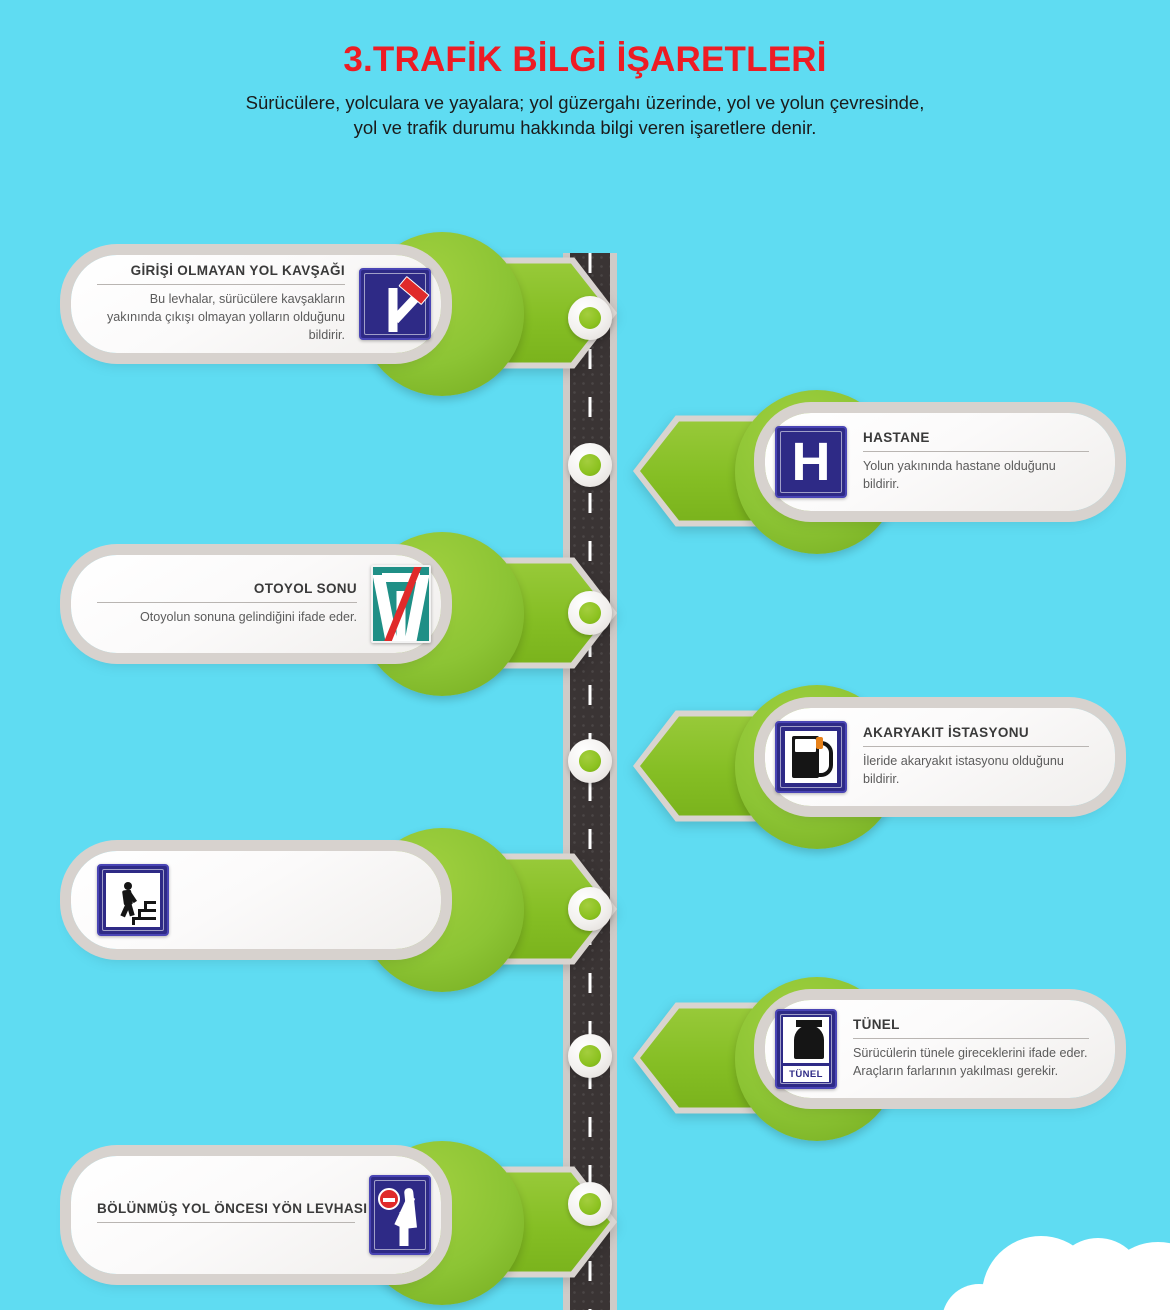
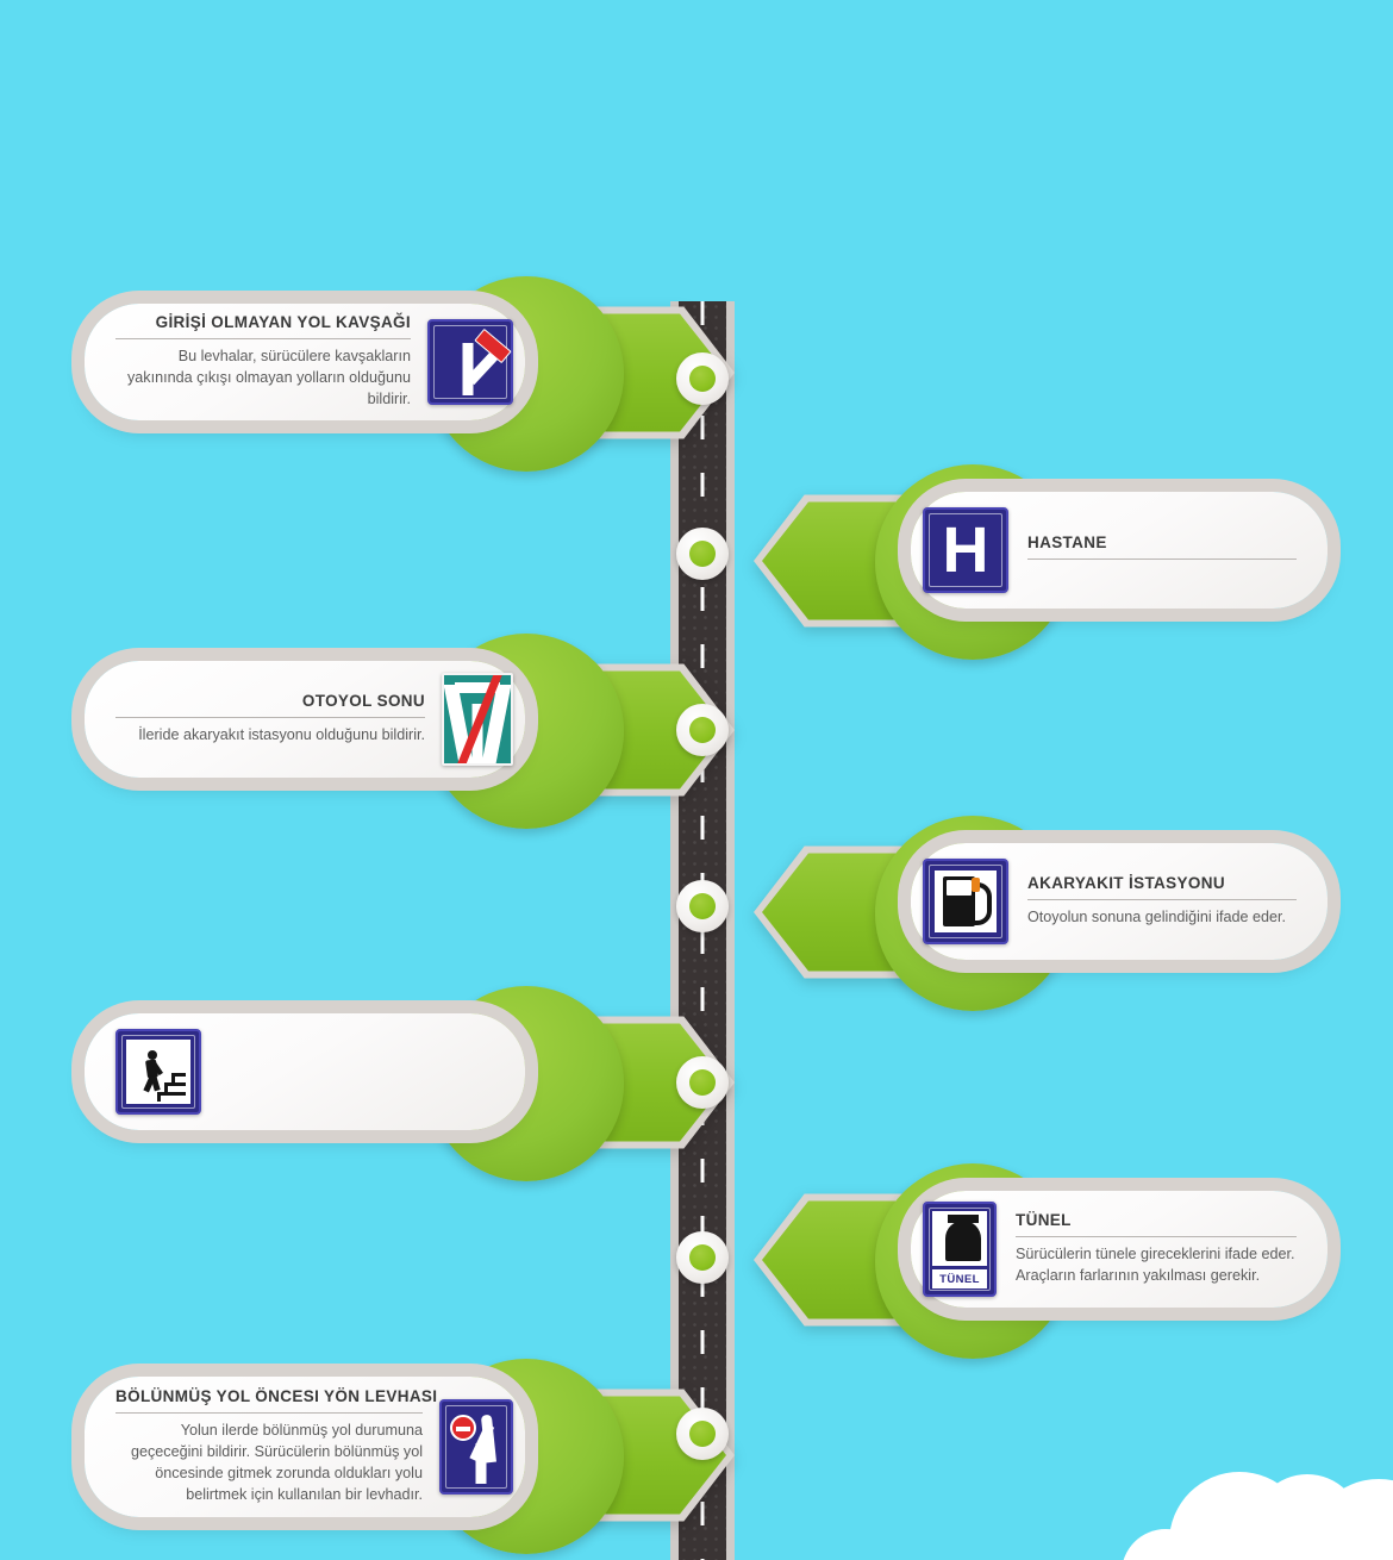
- 3.TRAFİK BİLGİ İŞARETLERİ
- Sürücülere, yolculara ve yayalara; yol güzergahı üzerinde, yol ve yolun çevresinde, yol ve trafik durumu hakkında bilgi veren işaretlere denir.
  GİRİŞİ OLMAYAN YOL KAVŞAĞI
  Bu levhalar, sürücülere kavşakların yakınında çıkışı olmayan yolların olduğunu bildirir.
  H
  HASTANE
- Yolun yakınında hastane olduğunu bildirir.
  OTOYOL SONU
- Otoyolun sonuna gelindiğini ifade eder.
+ İleride akaryakıt istasyonu olduğunu bildirir.
  AKARYAKIT İSTASYONU
- İleride akaryakıt istasyonu olduğunu bildirir.
+ Otoyolun sonuna gelindiğini ifade eder.
  TÜNEL
  TÜNEL
  Sürücülerin tünele gireceklerini ifade eder. Araçların farlarının yakılması gerekir.
  BÖLÜNMÜŞ YOL ÖNCESI YÖN LEVHASI
+ Yolun ilerde bölünmüş yol durumuna geçeceğini bildirir. Sürücülerin bölünmüş yol öncesinde gitmek zorunda oldukları yolu belirtmek için kullanılan bir levhadır.
